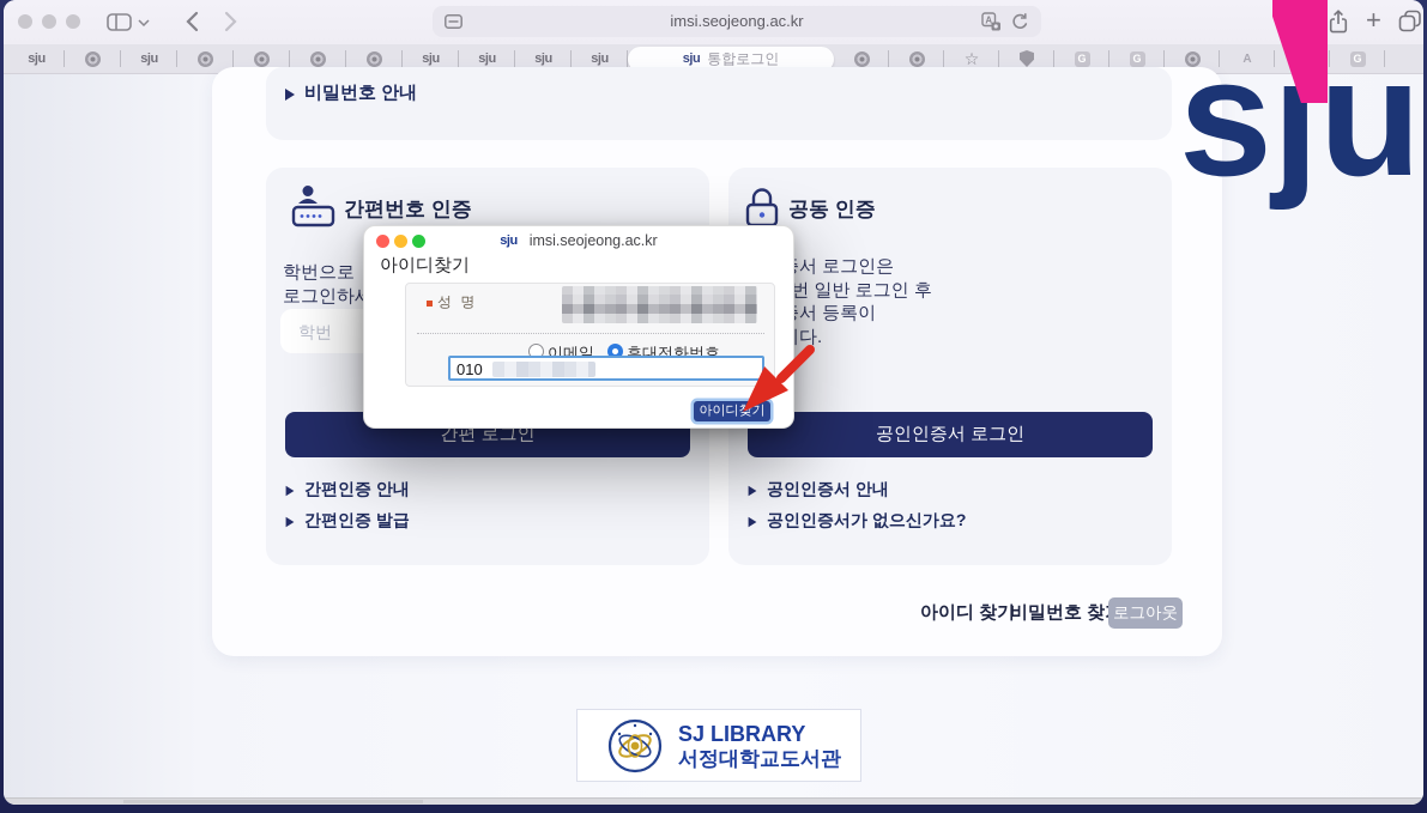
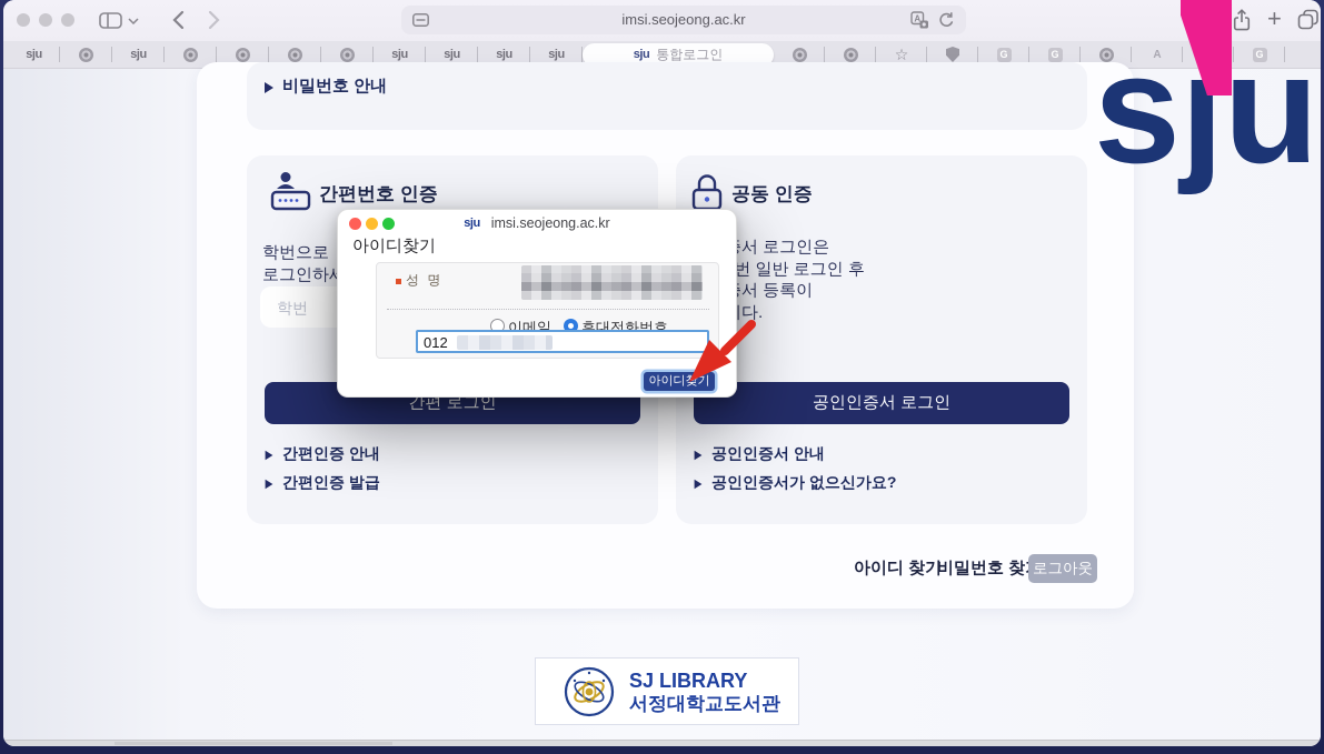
  imsi.seojeong.ac.kr
  A
  +
  sju
  sju
  sju
  sju
  sju
  sju
  sju
  통합로그인
  ☆
  G
  G
  A
  G
  비밀번호 안내
  간편번호 인증
  학번으로
  학번
  간편 로그인
  간편인증 안내
  간편인증 발급
  공동 인증
  서 로그인은
  번 일반 로그인 후
  서 등록이
  공인인증서 로그인
  공인인증서 안내
  공인인증서가 없으신가요?
  아이디 찾기
  비밀번호 찾
  로그아웃
  SJ LIBRARY
  서정대학교도서관
  sju
  imsi.seojeong.ac.kr
  아이디찾기
  성 명
  이메일
  휴대전화번호
- 010
+ 012
  아이디기
  sȷu
